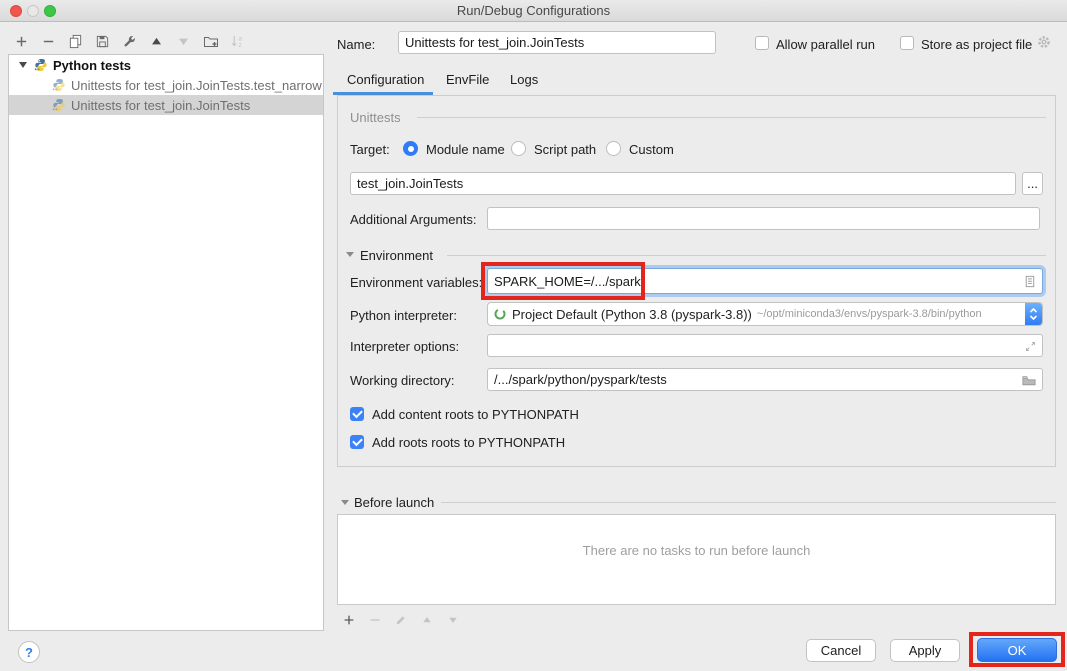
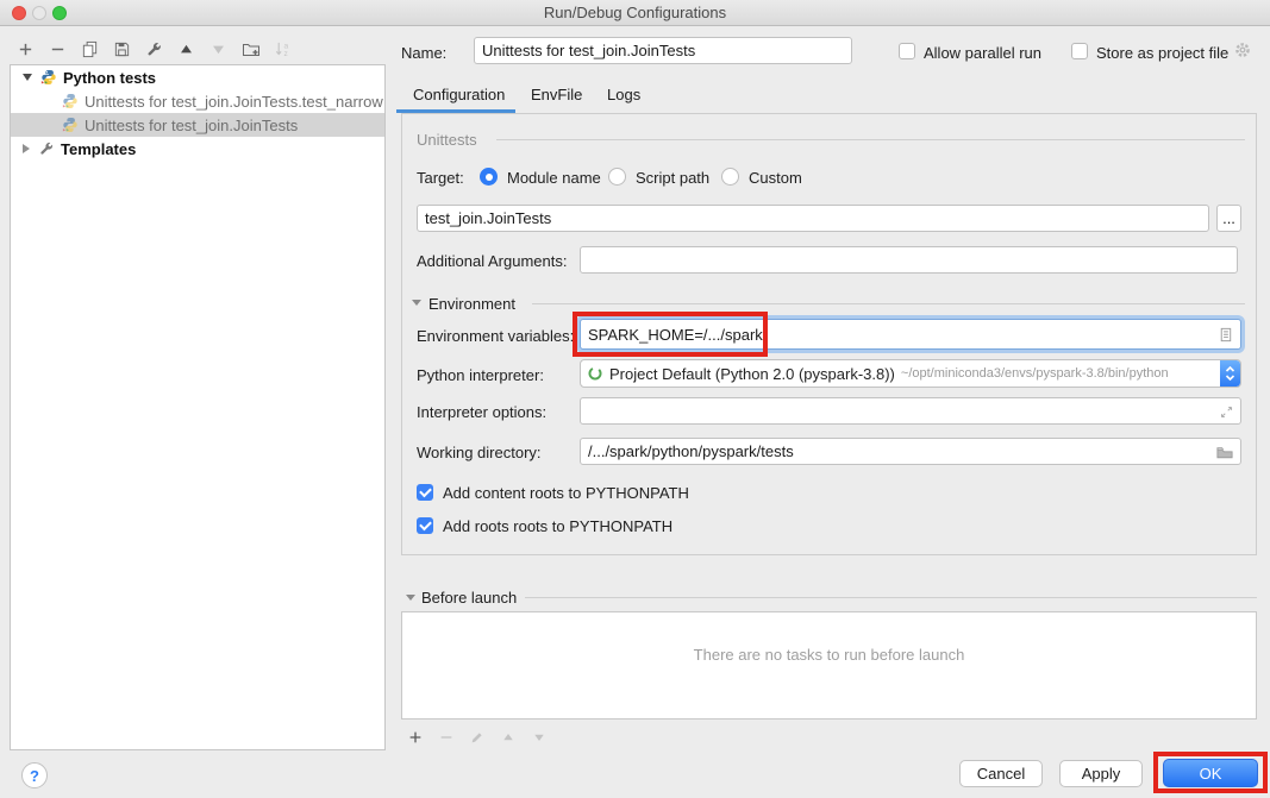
  Run/Debug Configurations
  Python tests
  Unittests for test_join.JoinTests.test_narrow
  Unittests for test_join.JoinTests
+ Templates
  Name:
  Unittests for test_join.JoinTests
  Allow parallel run
  Store as project file
  Configuration
  EnvFile
  Logs
  Unittests
  Target:
  Module name
  Script path
  Custom
  test_join.JoinTests
  ...
  Additional Arguments:
  Environment
  Environment variables:
  SPARK_HOME=/.../spark
  Python interpreter:
- Project Default (Python 3.8 (pyspark-3.8))
+ Project Default (Python 2.0 (pyspark-3.8))
  ~/opt/miniconda3/envs/pyspark-3.8/bin/python
  Interpreter options:
  Working directory:
  /.../spark/python/pyspark/tests
  Add content roots to PYTHONPATH
  Add roots roots to PYTHONPATH
  Before launch
  There are no tasks to run before launch
  ?
  Cancel
  Apply
  OK
